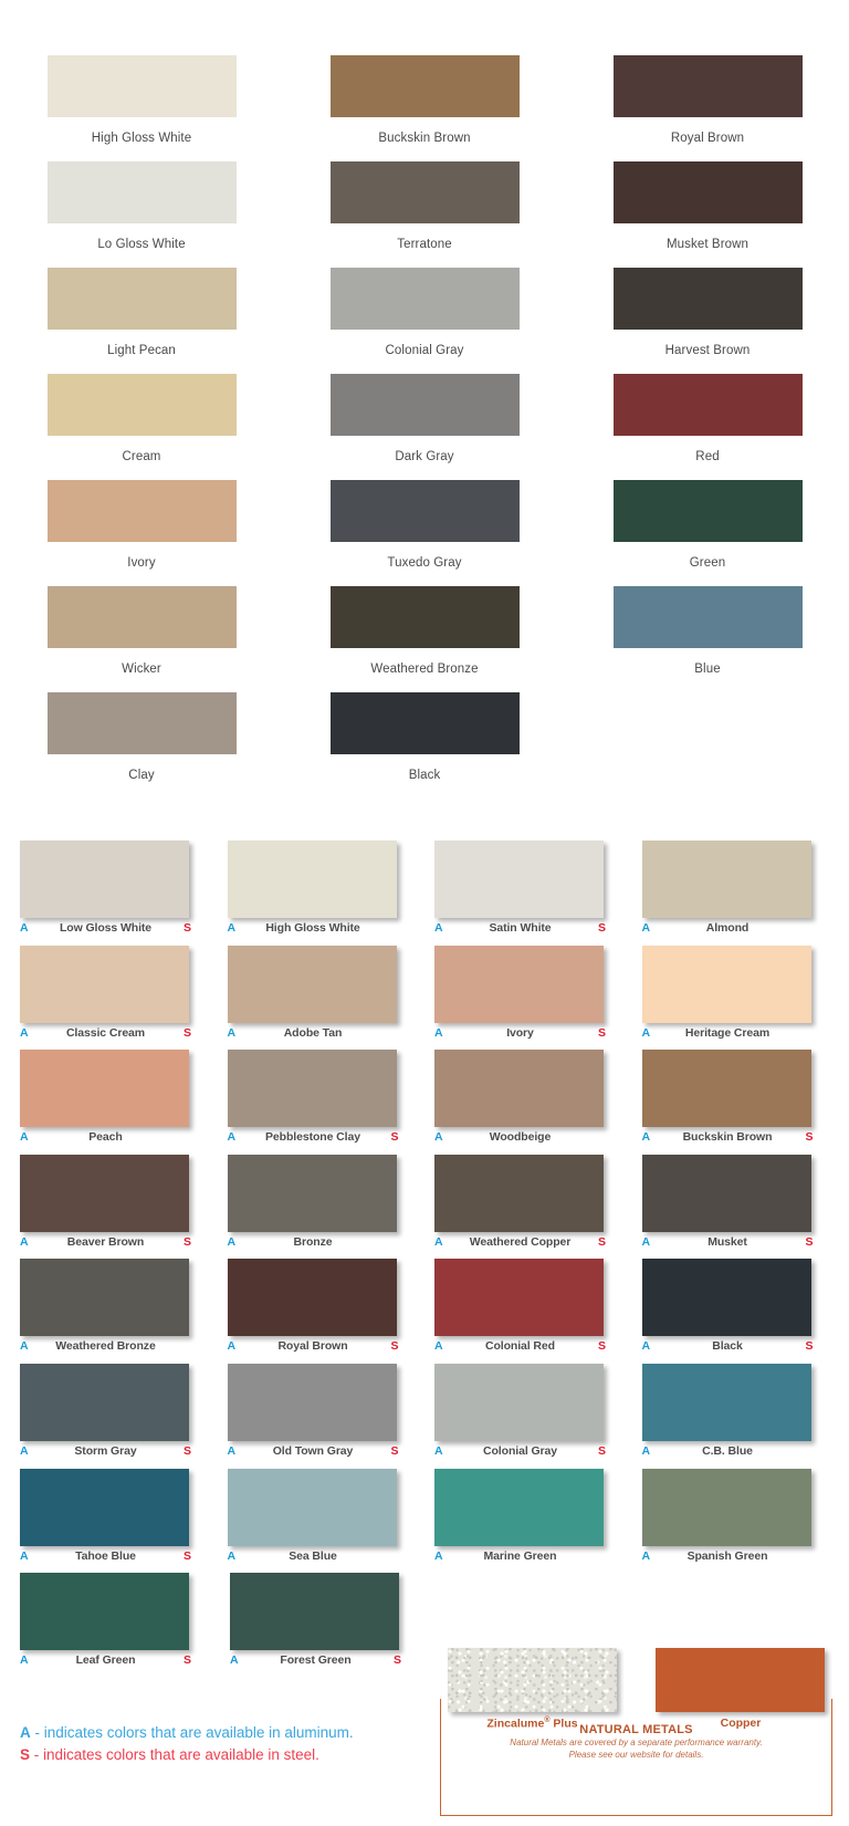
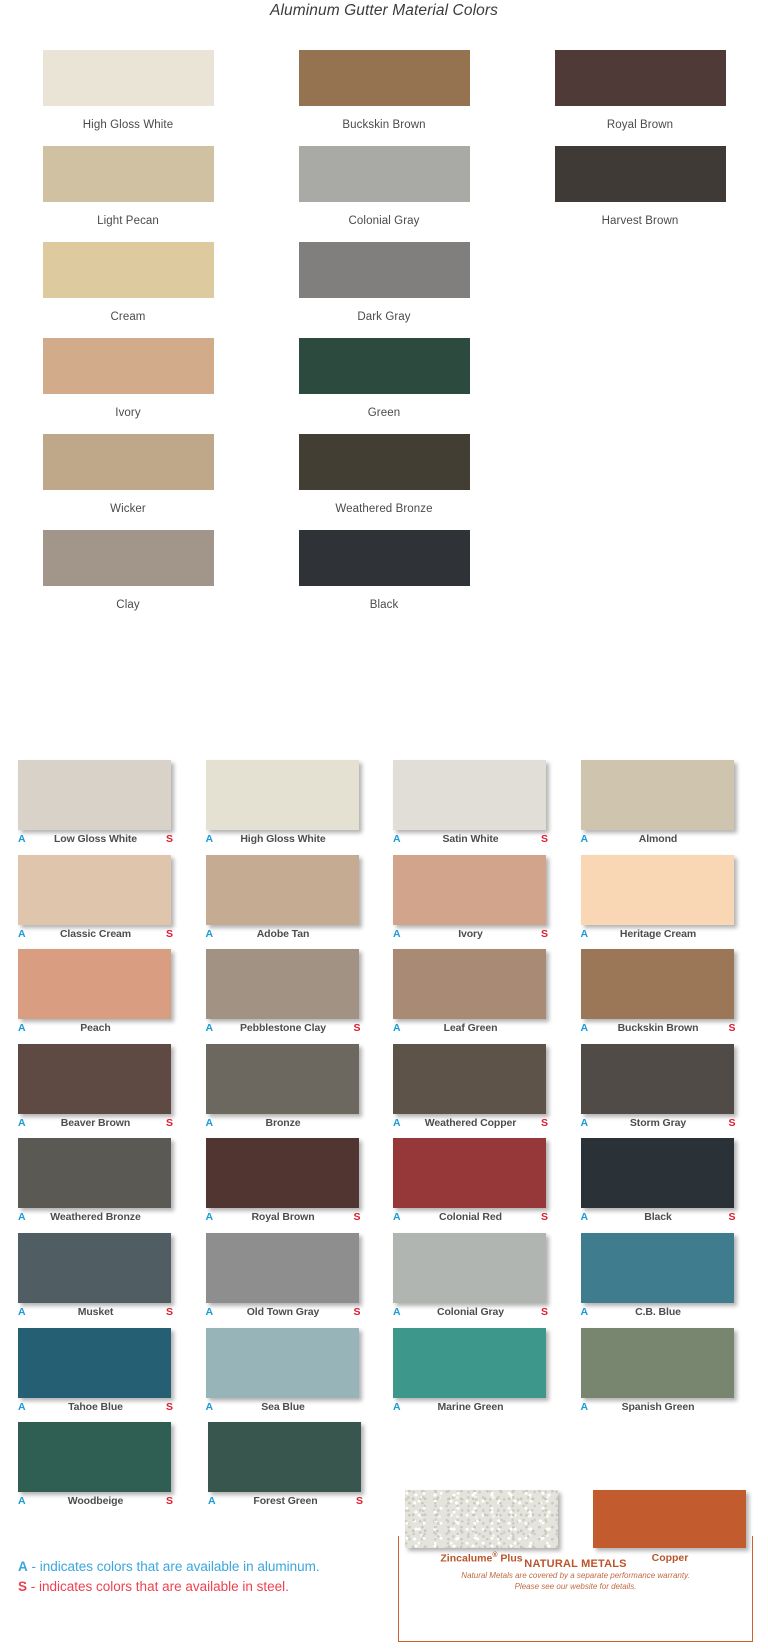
+ Aluminum Gutter Material Colors
  High Gloss White
  Buckskin Brown
  Royal Brown
- Lo Gloss White
- Terratone
- Musket Brown
  Light Pecan
  Colonial Gray
  Harvest Brown
  Cream
  Dark Gray
- Red
  Ivory
- Tuxedo Gray
  Green
  Wicker
  Weathered Bronze
- Blue
  Clay
  Black
  A
  Low Gloss White
  S
  A
  High Gloss White
  A
  Satin White
  S
  A
  Almond
  A
  Classic Cream
  S
  A
  Adobe Tan
  A
  Ivory
  S
  A
  Heritage Cream
  A
  Peach
  A
  Pebblestone Clay
  S
  A
- Woodbeige
+ Leaf Green
  A
  Buckskin Brown
  S
  A
  Beaver Brown
  S
  A
  Bronze
  A
  Weathered Copper
  S
  A
- Musket
+ Storm Gray
  S
  A
  Weathered Bronze
  A
  Royal Brown
  S
  A
  Colonial Red
  S
  A
  Black
  S
  A
- Storm Gray
+ Musket
  S
  A
  Old Town Gray
  S
  A
  Colonial Gray
  S
  A
  C.B. Blue
  A
  Tahoe Blue
  S
  A
  Sea Blue
  A
  Marine Green
  A
  Spanish Green
  A
- Leaf Green
+ Woodbeige
  S
  A
  Forest Green
  S
  A - indicates colors that are available in aluminum.
  S - indicates colors that are available in steel.
  Zincalume Plus
  Copper
  NATURAL METALS
  Natural Metals are covered by a separate performance warranty.
  Please see our website for details.
